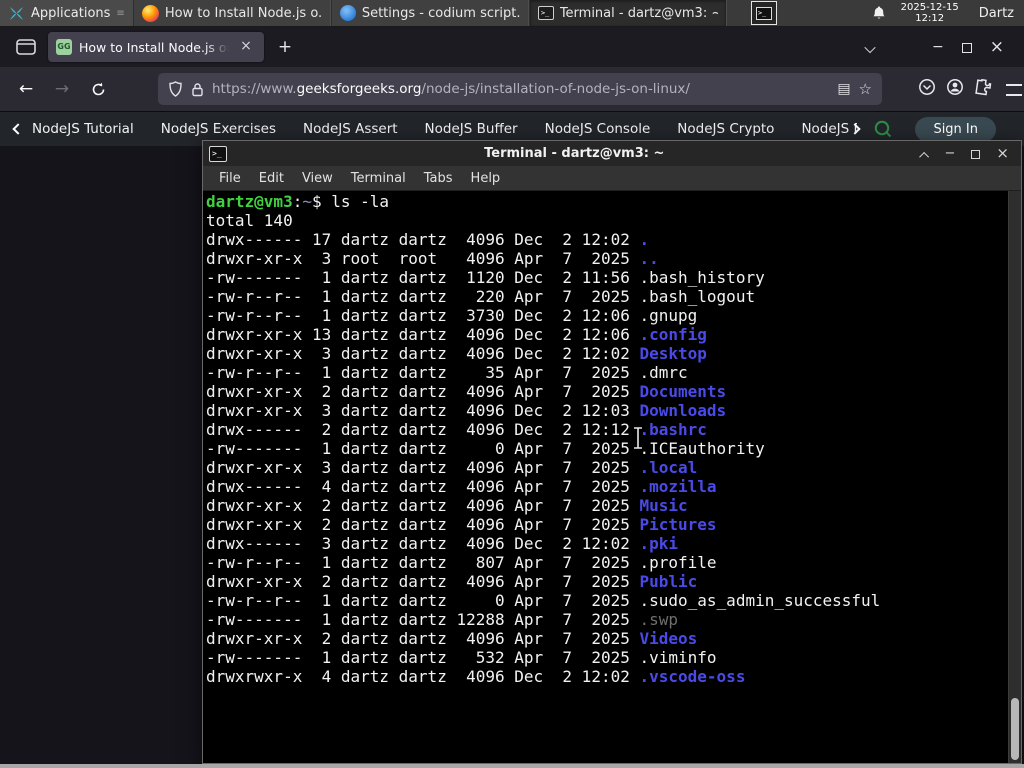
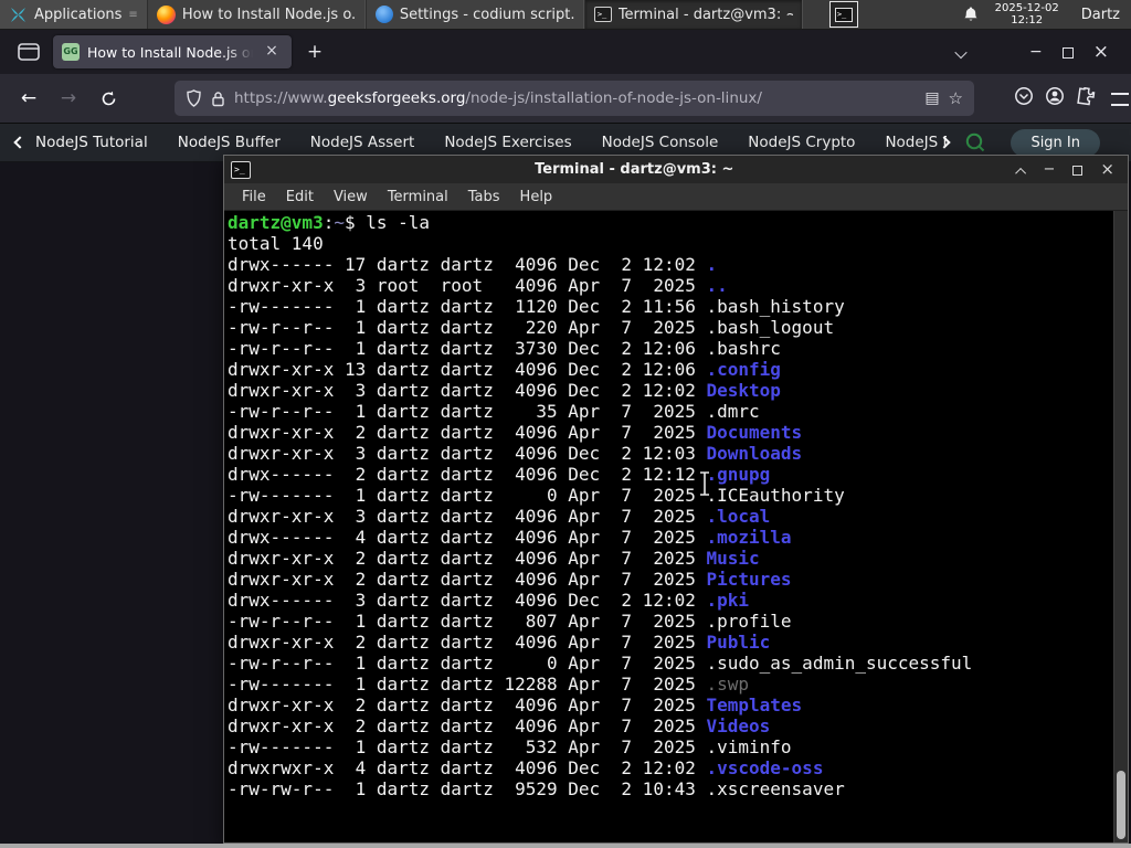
  Applications
  ≡
  How to Install Node.js o.
  Settings - codium script.
  >_
  Terminal - dartz@vm3: ~
  >_
- 2025-12-15
+ 2025-12-02
  12:12
  Dartz
  GG
  How to Install Node.js o
  ×
  +
  −
  ×
  ←
  →
  https://www.geeksforgeeks.org/node-js/installation-of-node-js-on-linux/
  ▤
  ☆
  NodeJS Tutorial
- NodeJS Exercises
+ NodeJS Buffer
  NodeJS Assert
- NodeJS Buffer
+ NodeJS Exercises
  NodeJS Console
  NodeJS Crypto
  Sign In
  >_
  Terminal - dartz@vm3: ~
  −
  ×
  File
  Edit
  View
  Terminal
  Tabs
  Help
  dartz@vm3:~$ ls -la
  total 140
  drwx------ 17 dartz dartz 4096 Dec 2 12:02 .
  drwxr-xr-x 3 root root 4096 Apr 7 2025 ..
  -rw------- 1 dartz dartz 1120 Dec 2 11:56 .bash_history
  -rw-r--r-- 1 dartz dartz 220 Apr 7 2025 .bash_logout
- -rw-r--r-- 1 dartz dartz 3730 Dec 2 12:06 .gnupg
+ -rw-r--r-- 1 dartz dartz 3730 Dec 2 12:06 .bashrc
  drwxr-xr-x 13 dartz dartz 4096 Dec 2 12:06 .config
  drwxr-xr-x 3 dartz dartz 4096 Dec 2 12:02 Desktop
  -rw-r--r-- 1 dartz dartz 35 Apr 7 2025 .dmrc
  drwxr-xr-x 2 dartz dartz 4096 Apr 7 2025 Documents
  drwxr-xr-x 3 dartz dartz 4096 Dec 2 12:03 Downloads
- drwx------ 2 dartz dartz 4096 Dec 2 12:12 .bashrc
+ drwx------ 2 dartz dartz 4096 Dec 2 12:12 .gnupg
  -rw------- 1 dartz dartz 0 Apr 7 2025 .ICEauthority
  drwxr-xr-x 3 dartz dartz 4096 Apr 7 2025 .local
  drwx------ 4 dartz dartz 4096 Apr 7 2025 .mozilla
  drwxr-xr-x 2 dartz dartz 4096 Apr 7 2025 Music
  drwxr-xr-x 2 dartz dartz 4096 Apr 7 2025 Pictures
  drwx------ 3 dartz dartz 4096 Dec 2 12:02 .pki
  -rw-r--r-- 1 dartz dartz 807 Apr 7 2025 .profile
  drwxr-xr-x 2 dartz dartz 4096 Apr 7 2025 Public
  -rw-r--r-- 1 dartz dartz 0 Apr 7 2025 .sudo_as_admin_successful
  -rw------- 1 dartz dartz 12288 Apr 7 2025 .swp
+ drwxr-xr-x 2 dartz dartz 4096 Apr 7 2025 Templates
  drwxr-xr-x 2 dartz dartz 4096 Apr 7 2025 Videos
  -rw------- 1 dartz dartz 532 Apr 7 2025 .viminfo
  drwxrwxr-x 4 dartz dartz 4096 Dec 2 12:02 .vscode-oss
+ -rw-rw-r-- 1 dartz dartz 9529 Dec 2 10:43 .xscreensaver
